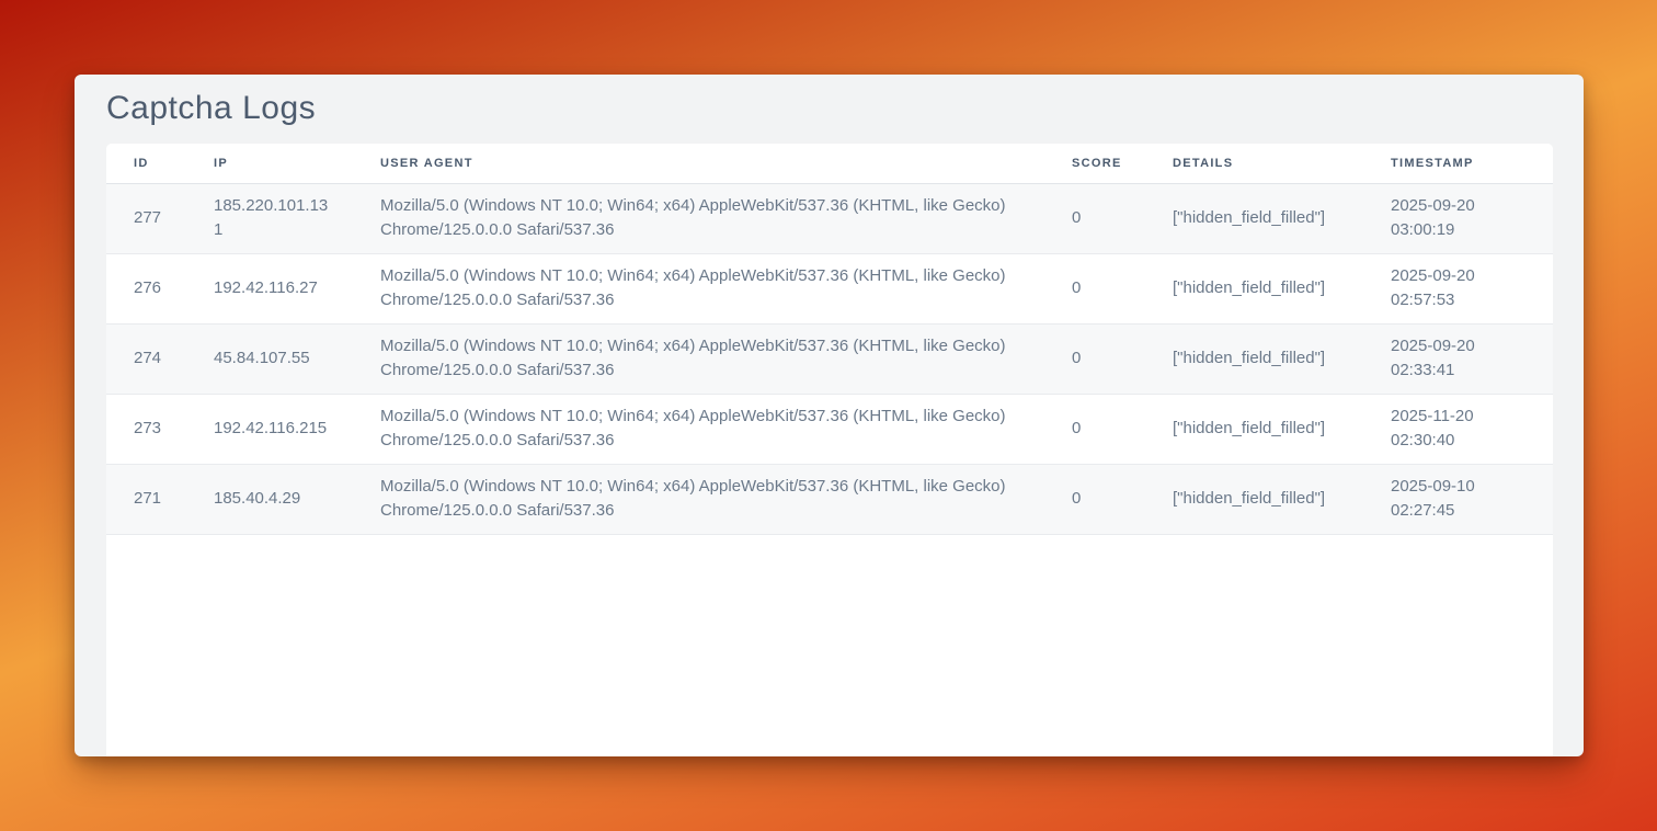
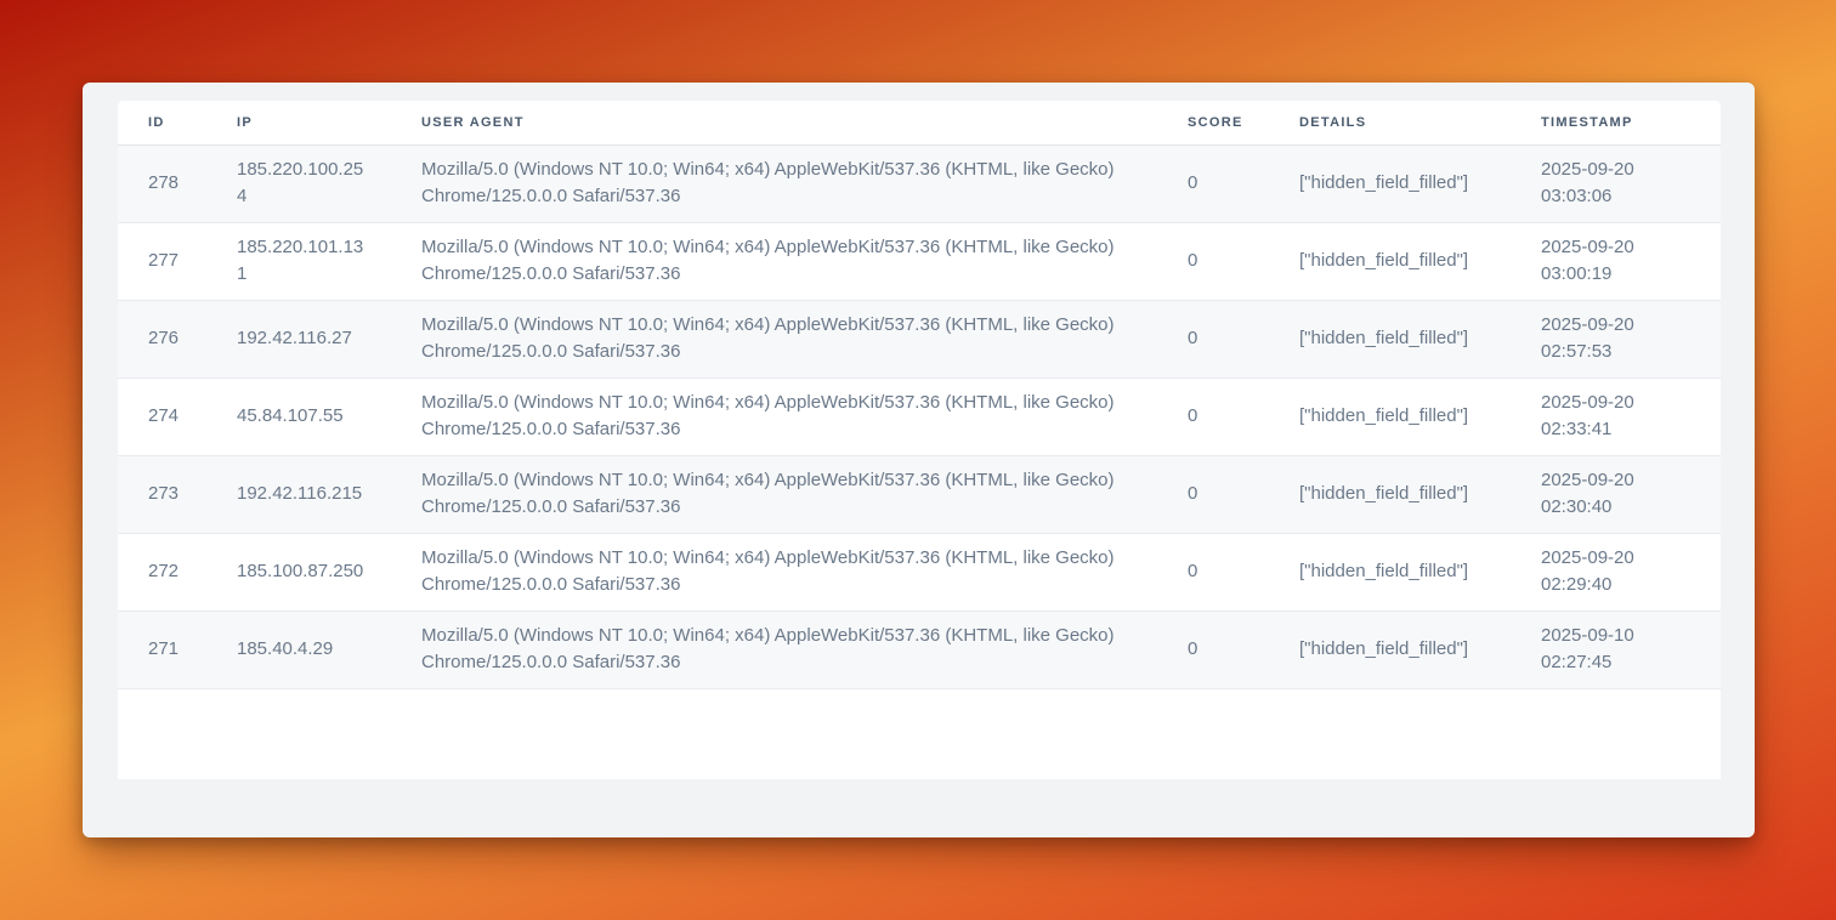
- Captcha Logs
  ID	IP	USER AGENT	SCORE	DETAILS	TIMESTAMP
+ 278	185.220.100.254	Mozilla/5.0 (Windows NT 10.0; Win64; x64) AppleWebKit/537.36 (KHTML, like Gecko) Chrome/125.0.0.0 Safari/537.36	0	["hidden_field_filled"]	2025-09-20 03:03:06
  277	185.220.101.131	Mozilla/5.0 (Windows NT 10.0; Win64; x64) AppleWebKit/537.36 (KHTML, like Gecko) Chrome/125.0.0.0 Safari/537.36	0	["hidden_field_filled"]	2025-09-20 03:00:19
  276	192.42.116.27	Mozilla/5.0 (Windows NT 10.0; Win64; x64) AppleWebKit/537.36 (KHTML, like Gecko) Chrome/125.0.0.0 Safari/537.36	0	["hidden_field_filled"]	2025-09-20 02:57:53
  274	45.84.107.55	Mozilla/5.0 (Windows NT 10.0; Win64; x64) AppleWebKit/537.36 (KHTML, like Gecko) Chrome/125.0.0.0 Safari/537.36	0	["hidden_field_filled"]	2025-09-20 02:33:41
- 273	192.42.116.215	Mozilla/5.0 (Windows NT 10.0; Win64; x64) AppleWebKit/537.36 (KHTML, like Gecko) Chrome/125.0.0.0 Safari/537.36	0	["hidden_field_filled"]	2025-11-20 02:30:40
+ 273	192.42.116.215	Mozilla/5.0 (Windows NT 10.0; Win64; x64) AppleWebKit/537.36 (KHTML, like Gecko) Chrome/125.0.0.0 Safari/537.36	0	["hidden_field_filled"]	2025-09-20 02:30:40
+ 272	185.100.87.250	Mozilla/5.0 (Windows NT 10.0; Win64; x64) AppleWebKit/537.36 (KHTML, like Gecko) Chrome/125.0.0.0 Safari/537.36	0	["hidden_field_filled"]	2025-09-20 02:29:40
  271	185.40.4.29	Mozilla/5.0 (Windows NT 10.0; Win64; x64) AppleWebKit/537.36 (KHTML, like Gecko) Chrome/125.0.0.0 Safari/537.36	0	["hidden_field_filled"]	2025-09-10 02:27:45
